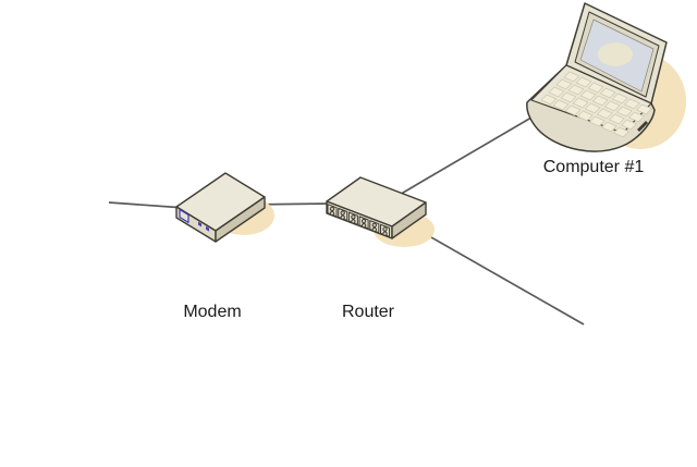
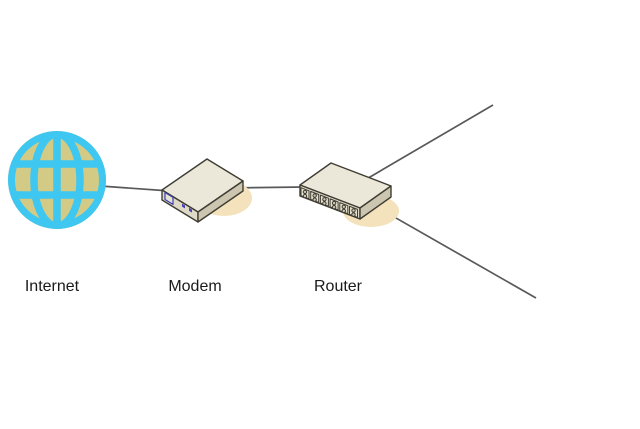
+ Internet
  Modem
  Router
- Computer #1
